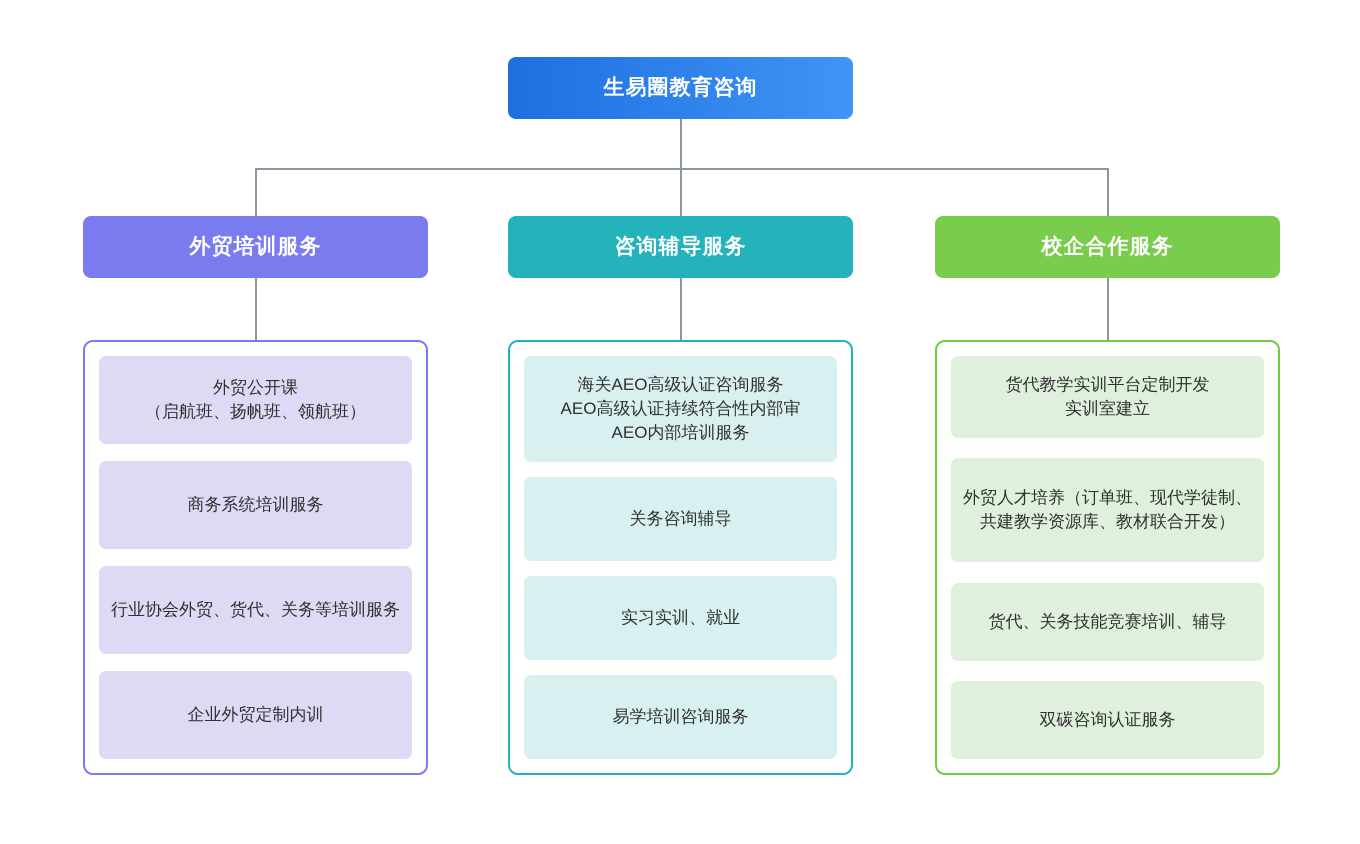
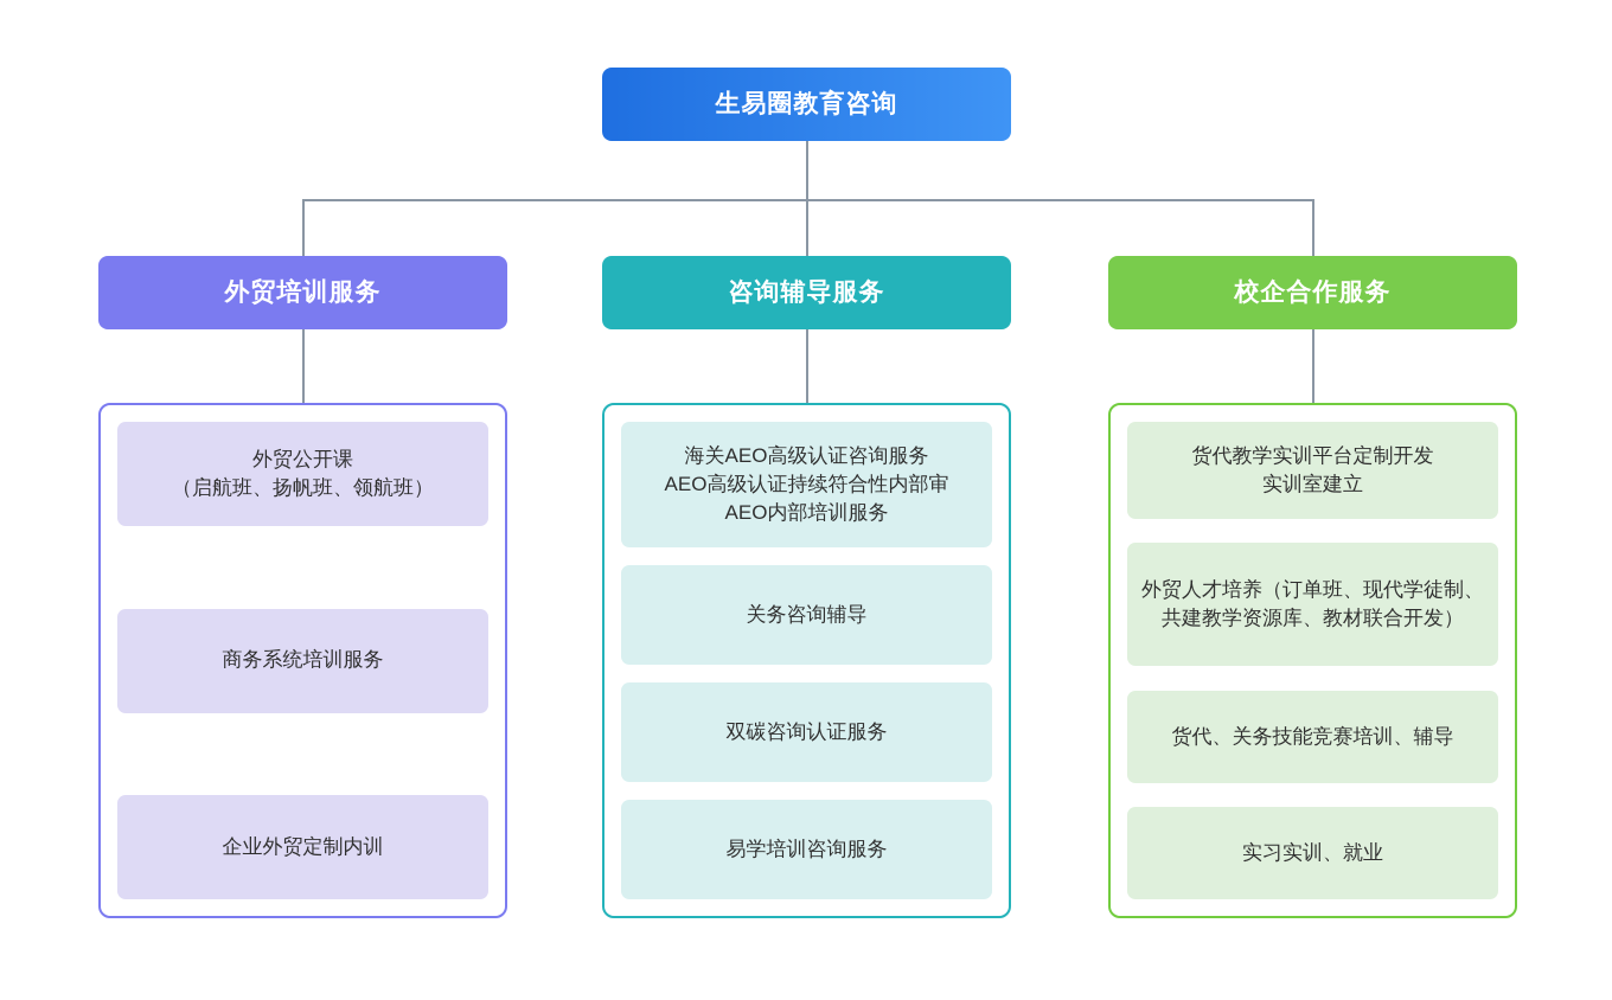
  生易圈教育咨询
  外贸培训服务
  外贸公开课
  （启航班、扬帆班、领航班）
  商务系统培训服务
- 行业协会外贸、货代、关务等培训服务
  企业外贸定制内训
  咨询辅导服务
  海关AEO高级认证咨询服务
  AEO高级认证持续符合性内部审
  AEO内部培训服务
  关务咨询辅导
- 实习实训、就业
+ 双碳咨询认证服务
  易学培训咨询服务
  校企合作服务
  货代教学实训平台定制开发
  实训室建立
  外贸人才培养（订单班、现代学徒制、共建教学资源库、教材联合开发）
  货代、关务技能竞赛培训、辅导
- 双碳咨询认证服务
+ 实习实训、就业
